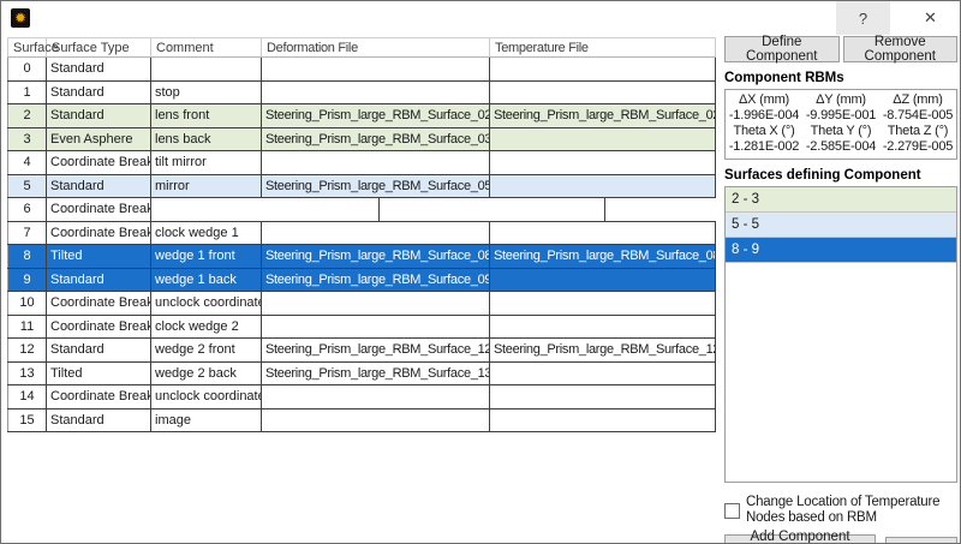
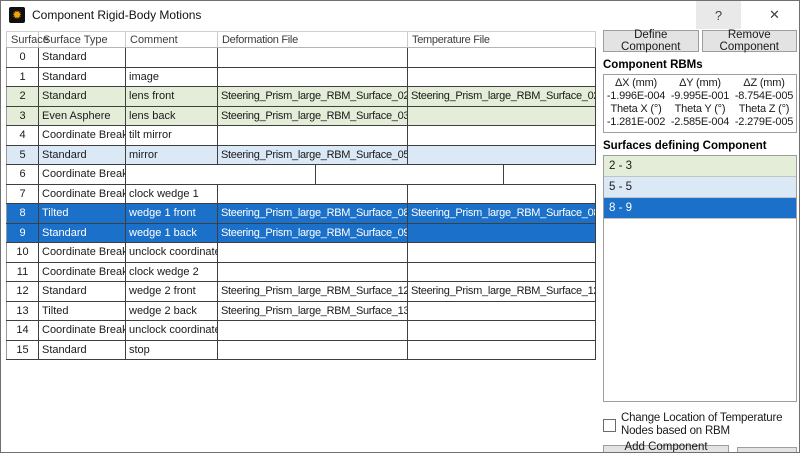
  ✹
+ Component Rigid-Body Motions
  ?
  ✕
  Surfa
  Surface Type
  Comment
  Deformation File
  Temperature File
  0
  Standard
  1
  Standard
- stop
+ image
  2
  Standard
  lens front
  Steering_Prism_large_RBM_Surface_02
  Steering_Prism_large_RBM_Surface_0
  3
  Even Asphere
  lens back
  Steering_Prism_large_RBM_Surface_03
  4
  Coordinate Break
  tilt mirror
  5
  Standard
  mirror
  Steering_Prism_large_RBM_Surface_05
  6
  Coordinate Break
  7
  Coordinate Break
  clock wedge 1
  8
  Tilted
  wedge 1 front
  Steering_Prism_large_RBM_Surface_08
  Steering_Prism_large_RBM_Surface_0
  9
  Standard
  wedge 1 back
  Steering_Prism_large_RBM_Surface_09
  10
  Coordinate Break
  unclock coordinate
  11
  Coordinate Break
  clock wedge 2
  12
  Standard
  wedge 2 front
  Steering_Prism_large_RBM_Surface_12
  Steering_Prism_large_RBM_Surface_1
  13
  Tilted
  wedge 2 back
  Steering_Prism_large_RBM_Surface_13
  14
  Coordinate Break
  unclock coordinate
  15
  Standard
- image
+ stop
  Define Component
  Remove Component
  Component RBMs
  ΔX (mm)
  ΔY (mm)
  ΔZ (mm)
  -1.996E-004
  -9.995E-001
  -8.754E-005
  Theta X (°)
  Theta Y (°)
  Theta Z (°)
  -1.281E-002
  -2.585E-004
  -2.279E-005
  Surfaces defining Component
  2 - 3
  5 - 5
  8 - 9
  Change Location of Temperature Nodes based on RBM
